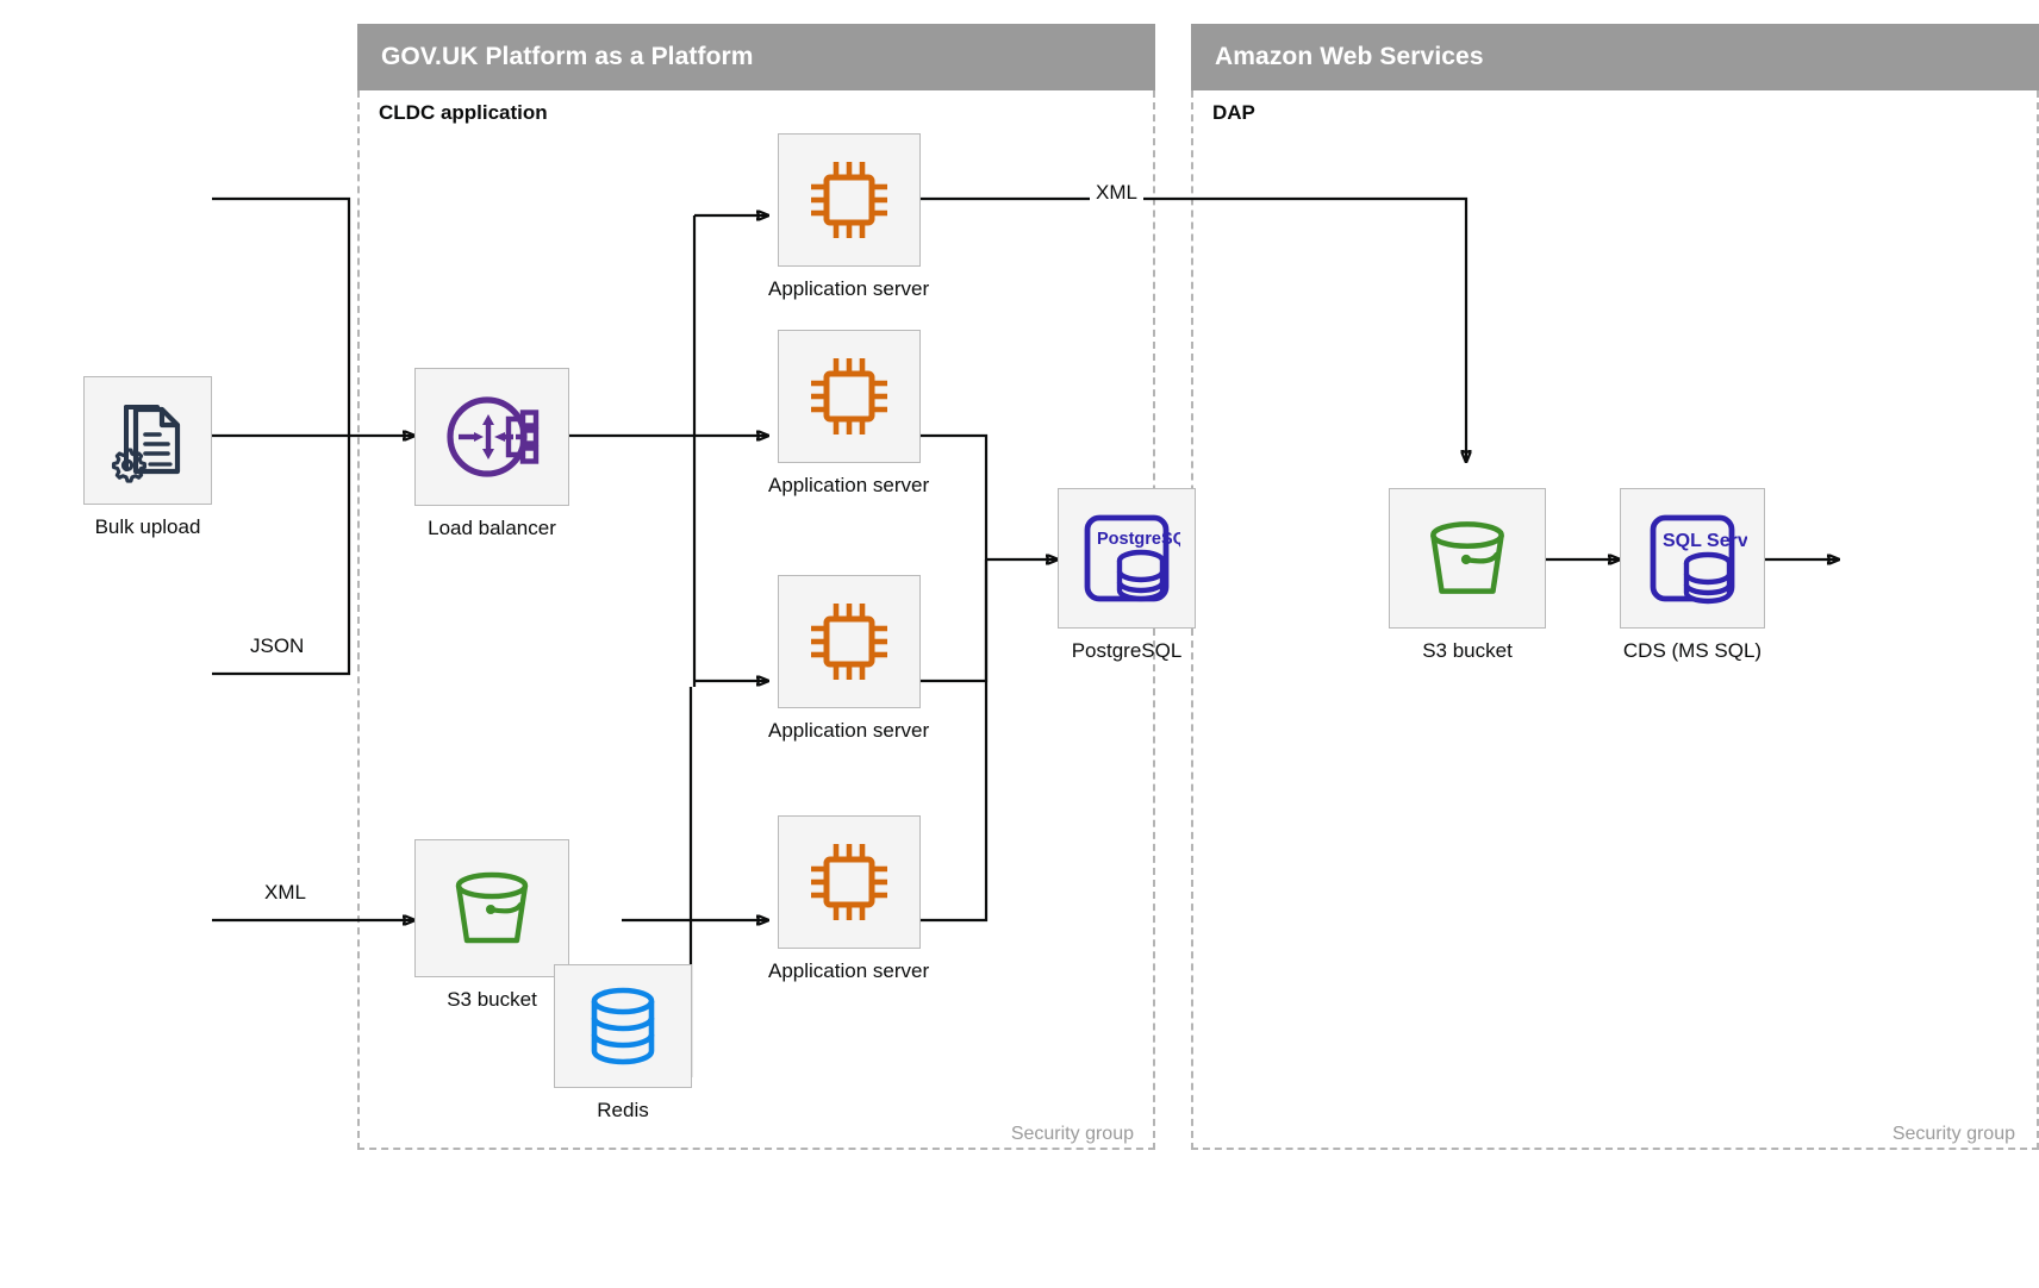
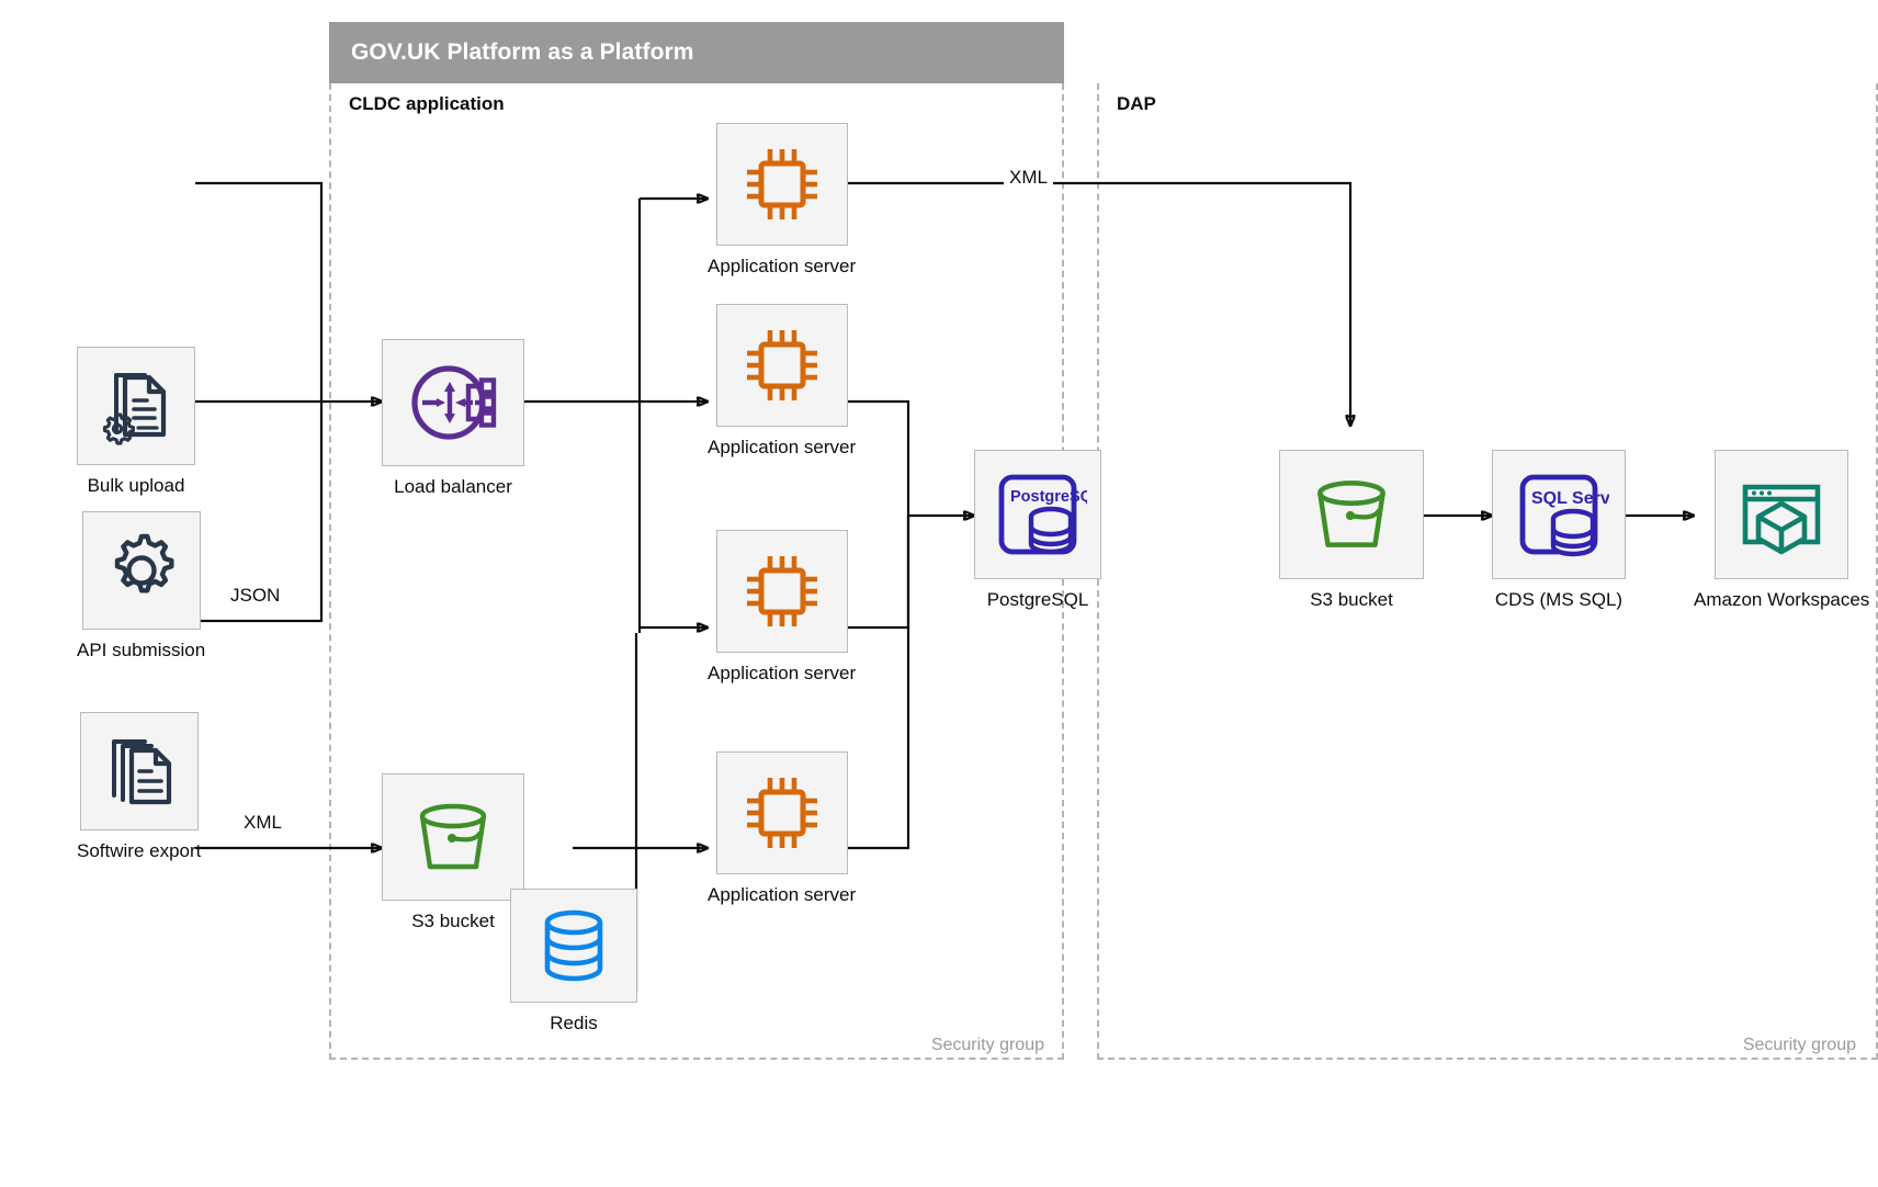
  GOV.UK Platform as a Platform
  CLDC application
  Security group
- Amazon Web Services
  DAP
  Security group
  JSON
  XML
  XML
  Bulk upload
+ API submission
+ Softwire export
  Load balancer
  S3 bucket
  Application server
  Application server
  Application server
  Application server
  Redis
  PostgreSQ
  PostgreSQL
  S3 bucket
  SQL Serv
  CDS (MS SQL)
+ Amazon Workspaces
